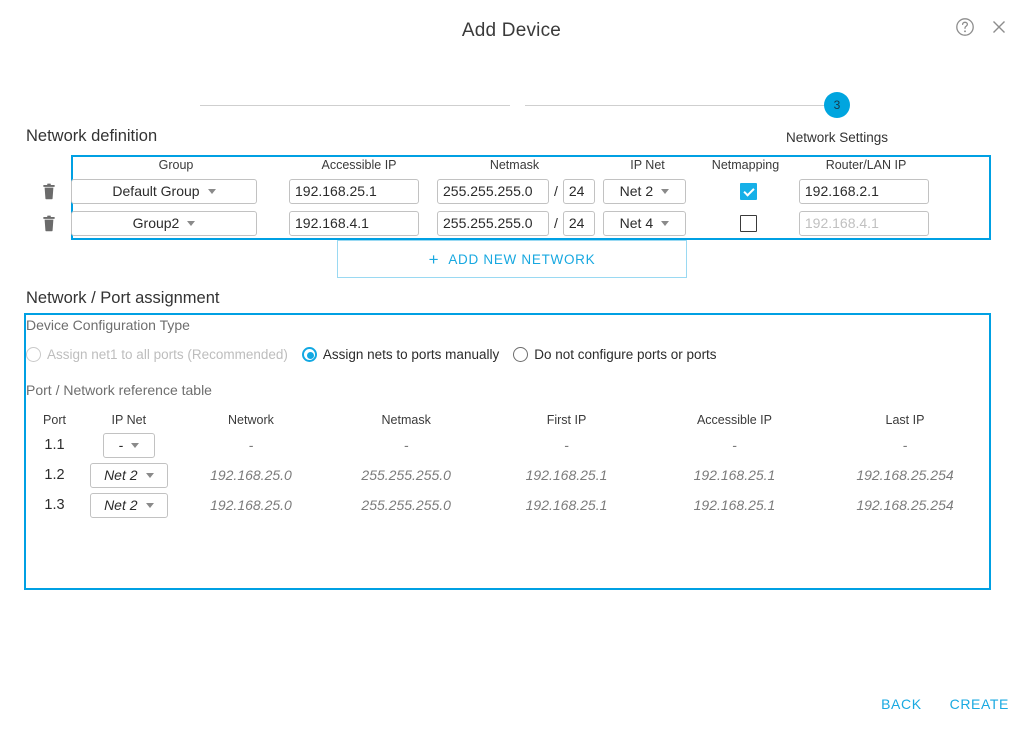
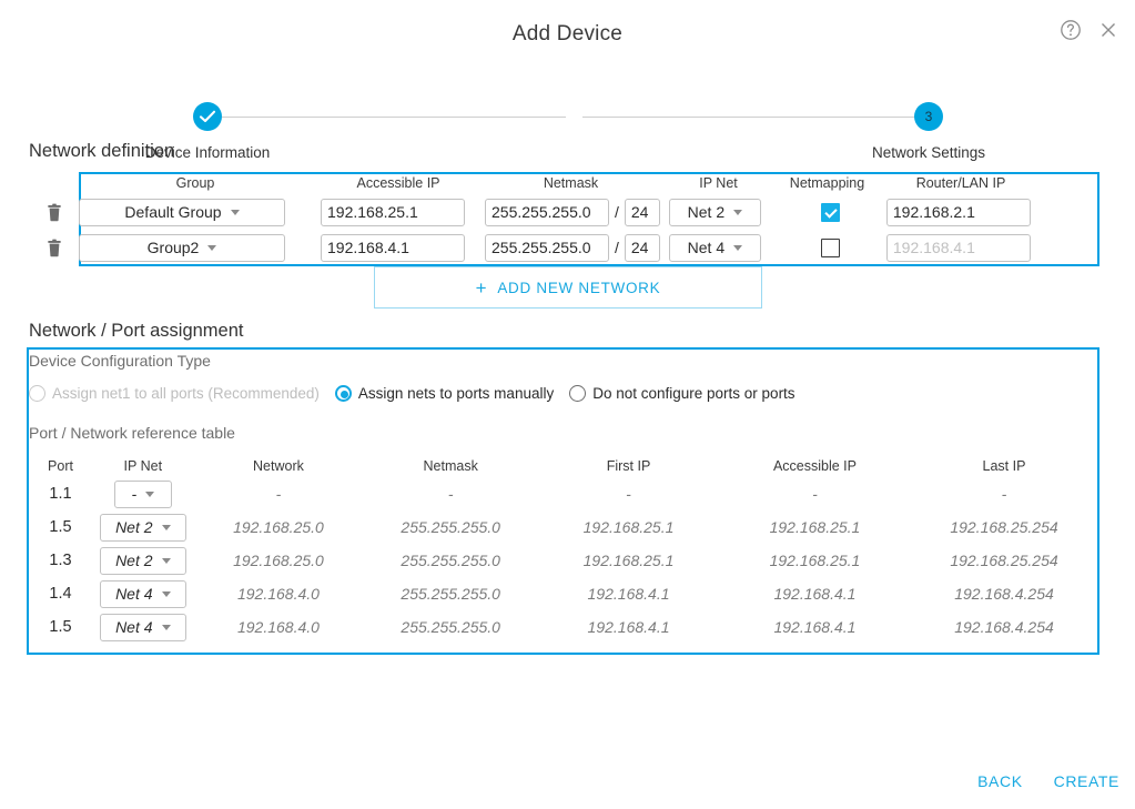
  Add Device
+ Device Information
  3
  Network Settings
  Network definition
  Group
  Accessible IP
  Netmask
  IP Net
  Netmapping
  Router/LAN IP
  Default Group
  192.168.25.1
  255.255.255.0
  /
  24
  Net 2
  192.168.2.1
  Group2
  192.168.4.1
  255.255.255.0
  /
  24
  Net 4
  192.168.4.1
  +
  ADD NEW NETWORK
  Network / Port assignment
  Device Configuration Type
  Assign net1 to all ports (Recommended)
  Assign nets to ports manually
  Do not configure ports or ports
  Port / Network reference table
  Port	IP Net	Network	Netmask	First IP	Accessible IP	Last IP
  1.1	-	-	-	-	-	-
- 1.2	Net 2	192.168.25.0	255.255.255.0	192.168.25.1	192.168.25.1	192.168.25.254
+ 1.5	Net 2	192.168.25.0	255.255.255.0	192.168.25.1	192.168.25.1	192.168.25.254
  1.3	Net 2	192.168.25.0	255.255.255.0	192.168.25.1	192.168.25.1	192.168.25.254
+ 1.4	Net 4	192.168.4.0	255.255.255.0	192.168.4.1	192.168.4.1	192.168.4.254
+ 1.5	Net 4	192.168.4.0	255.255.255.0	192.168.4.1	192.168.4.1	192.168.4.254
  BACK
  CREATE
